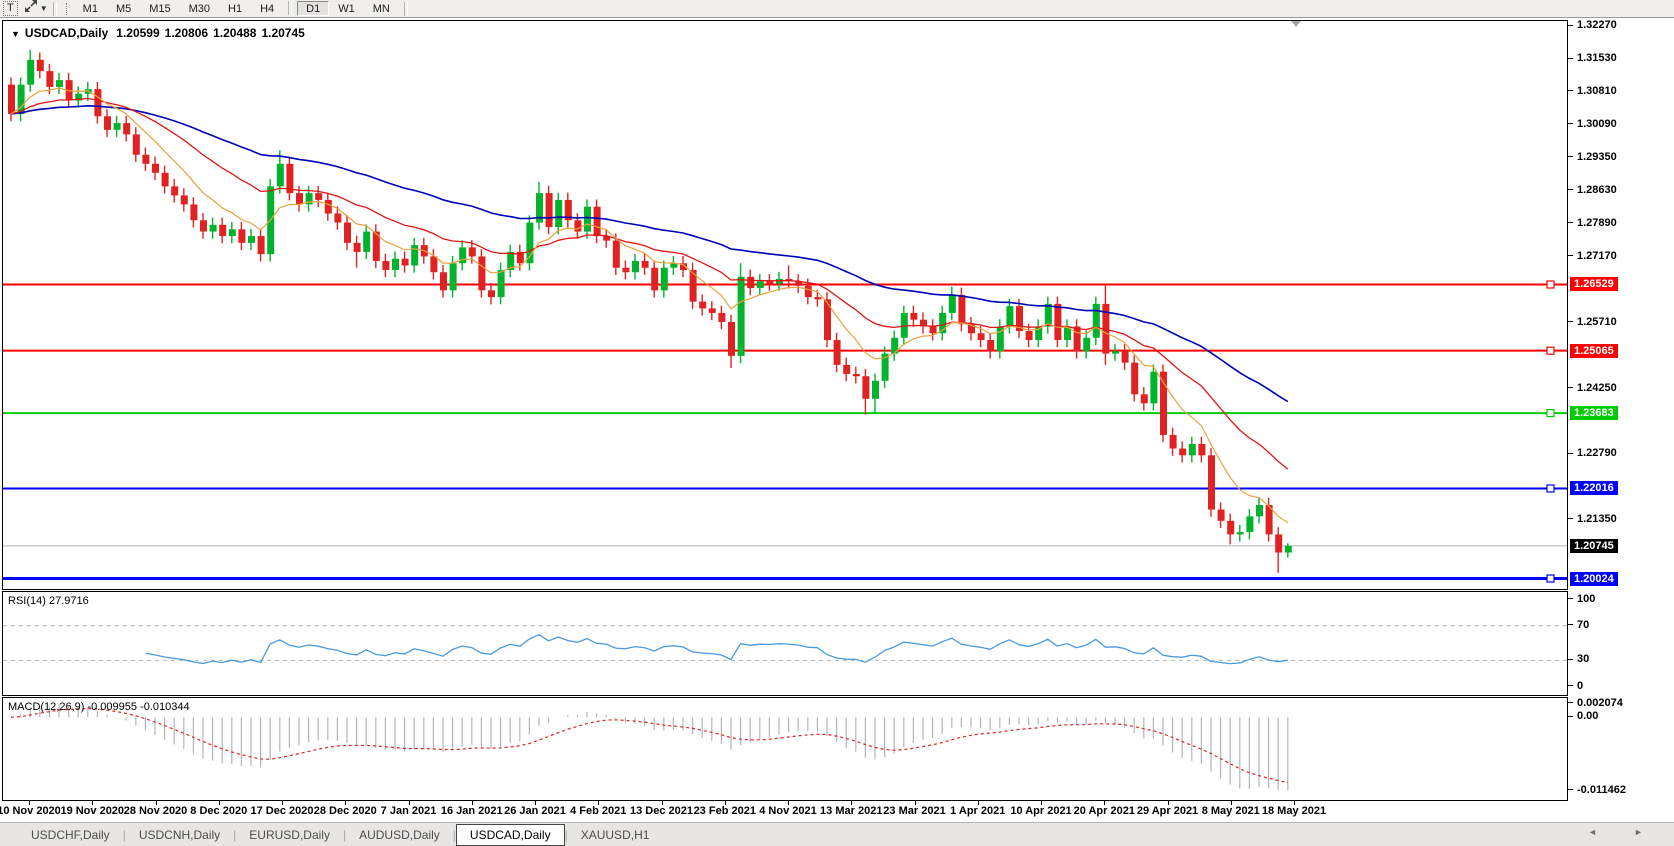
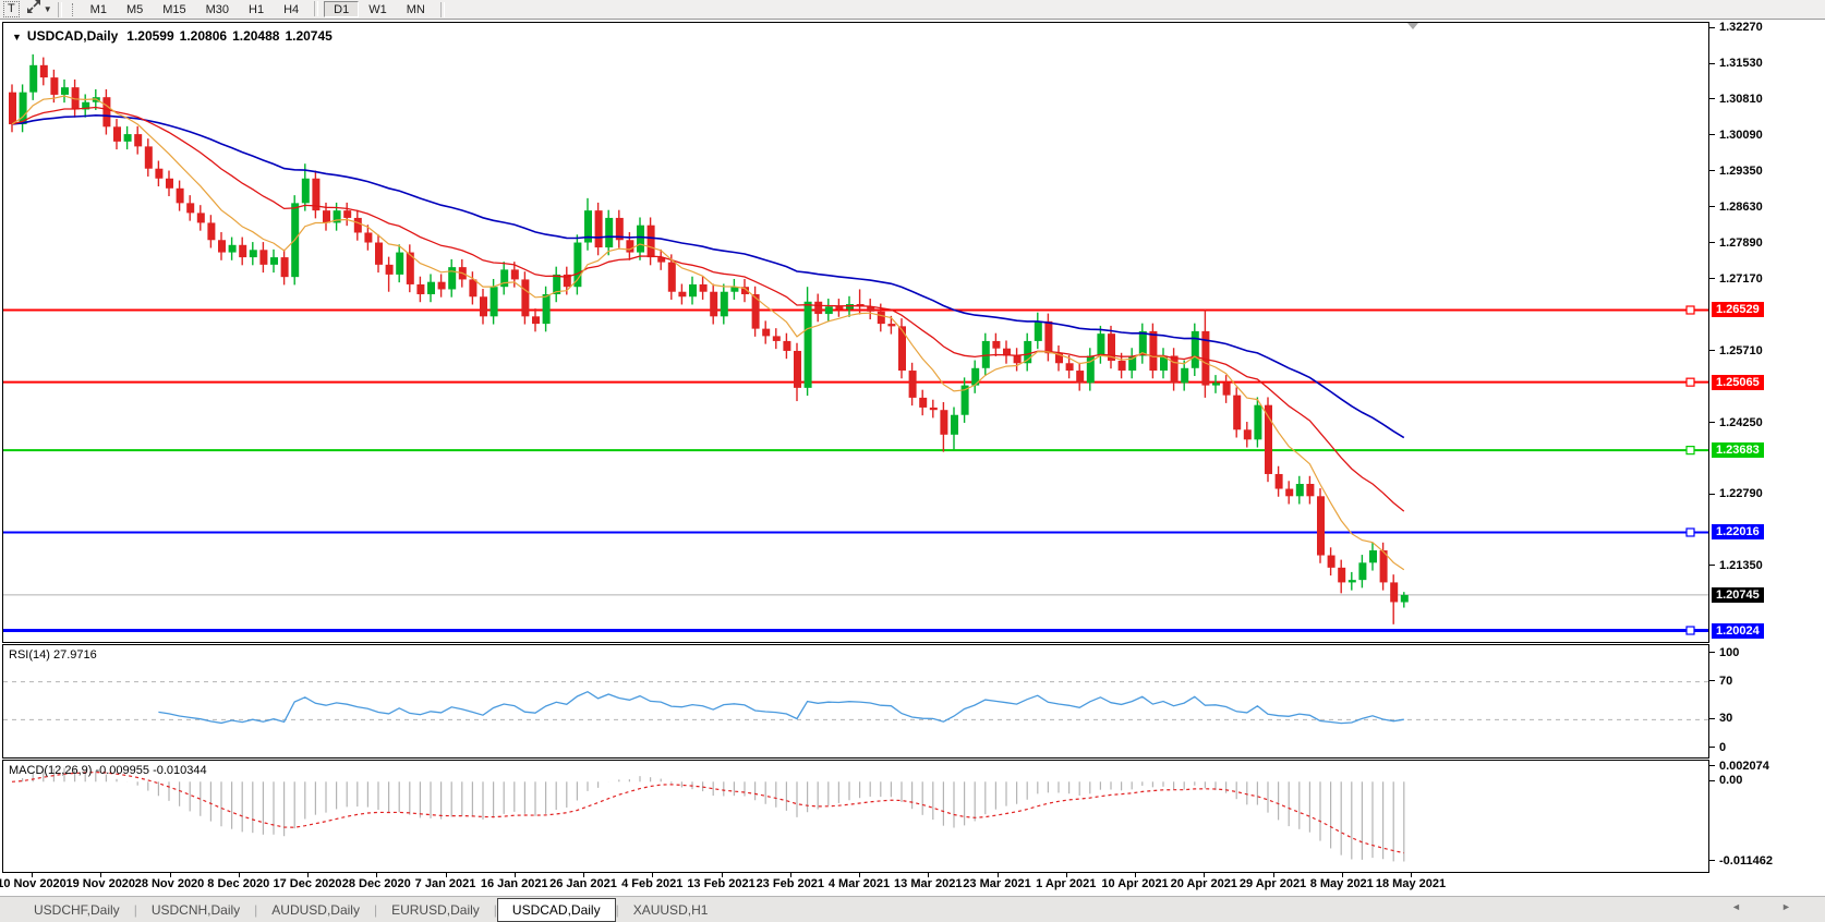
  T
  ▼
  M1
  M5
  M15
  M30
  H1
  H4
  D1
  W1
  MN
  ▼ USDCAD,Daily 1.20599 1.20806 1.20488 1.20745
  RSI(14) 27.9716
  MACD(12,26,9) -0.009955 -0.010344
  1.26529
  1.25065
  1.23683
  1.22016
  1.20024
  1.32270
  1.31530
  1.30810
  1.30090
  1.29350
  1.28630
  1.27890
  1.27170
  1.25710
  1.24250
  1.22790
  1.21350
  1.20745
  100
  70
  30
  0
  0.002074
  0.00
  -0.011462
  10 Nov 2020
  19 Nov 2020
  28 Nov 2020
  8 Dec 2020
  17 Dec 2020
  28 Dec 2020
  7 Jan 2021
  16 Jan 2021
  26 Jan 2021
  4 Feb 2021
- 13 Dec 2021
+ 13 Feb 2021
  23 Feb 2021
- 4 Nov 2021
+ 4 Mar 2021
  13 Mar 2021
  23 Mar 2021
  1 Apr 2021
  10 Apr 2021
  20 Apr 2021
  29 Apr 2021
  8 May 2021
  18 May 2021
  USDCHF,Daily
  |
  USDCNH,Daily
  |
- EURUSD,Daily
+ AUDUSD,Daily
  |
- AUDUSD,Daily
+ EURUSD,Daily
  |
  USDCAD,Daily
  |
  XAUUSD,H1
  ◄
  ►
